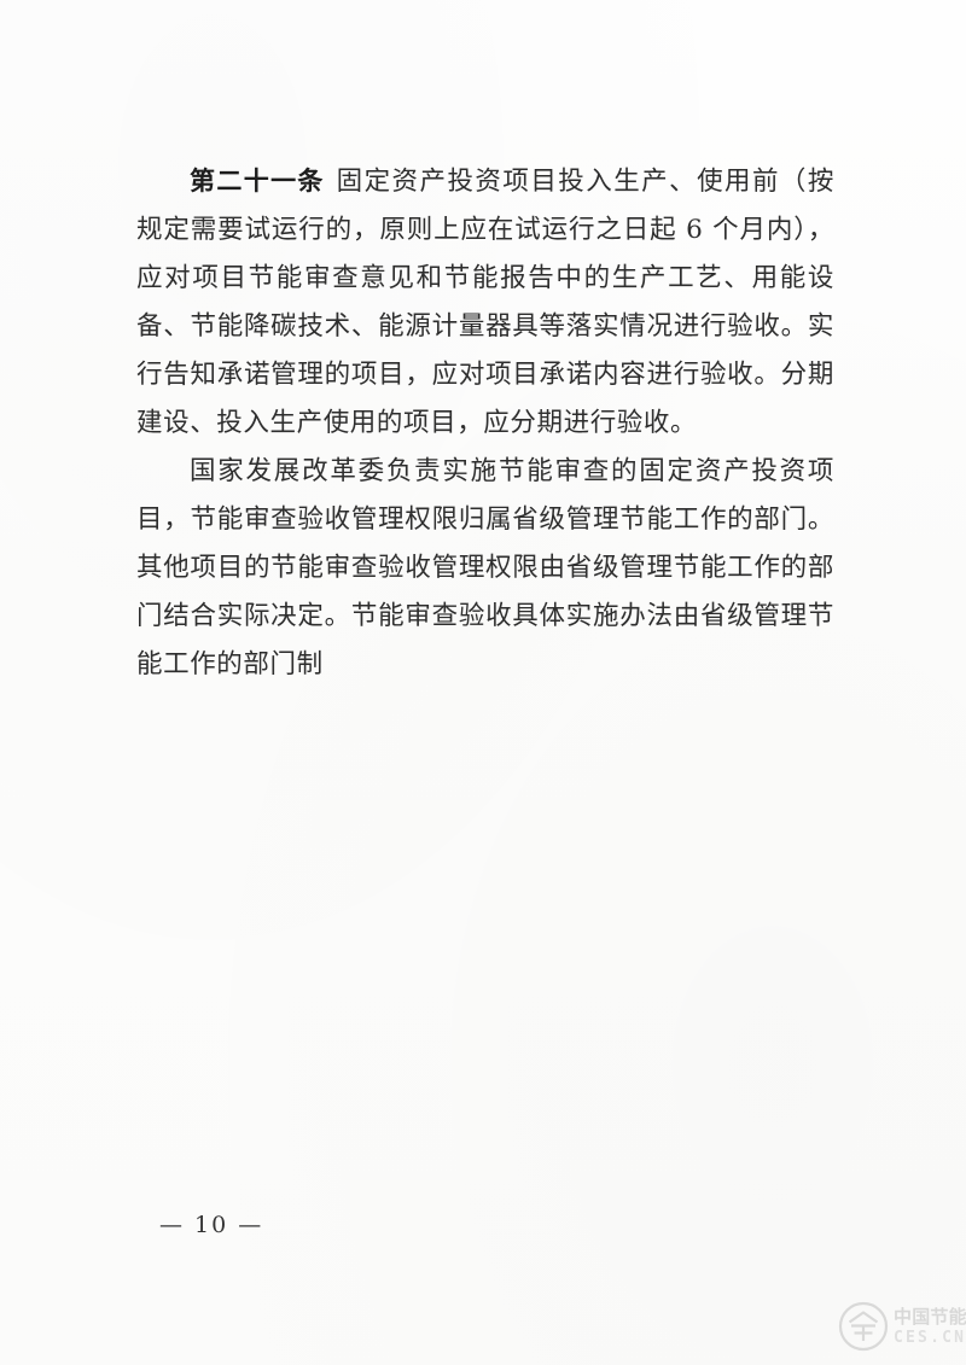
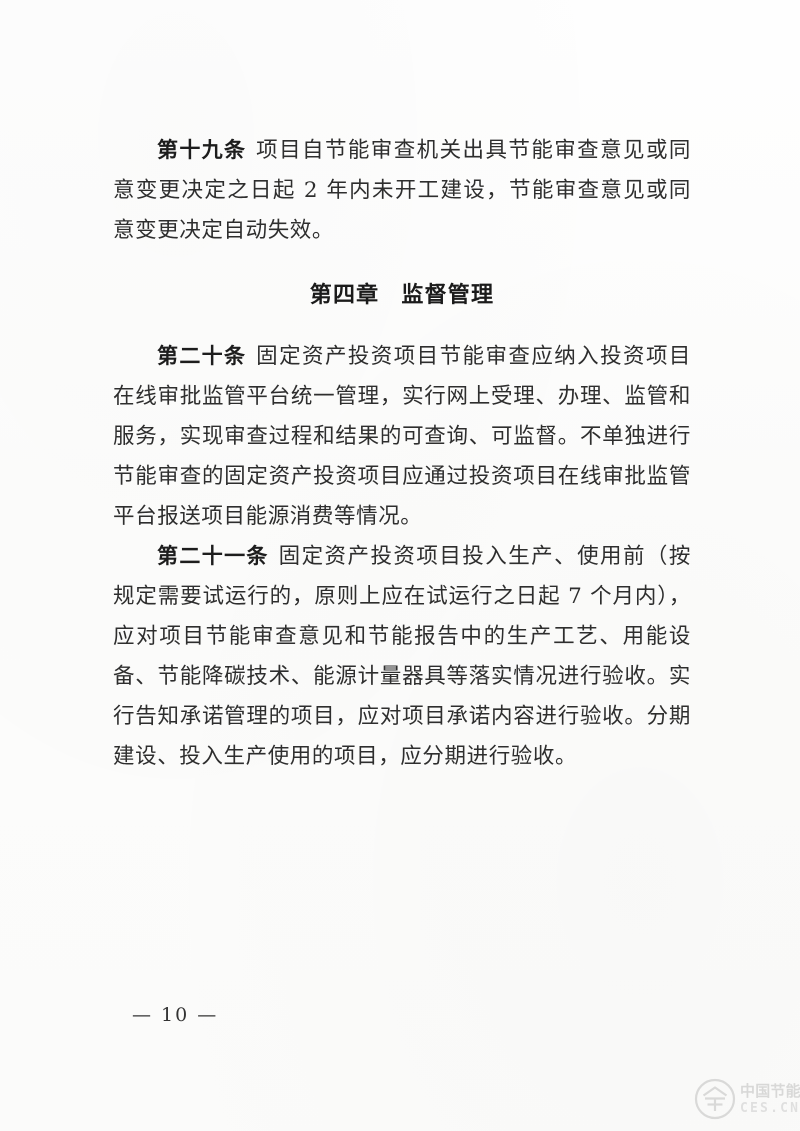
+ 第十九条 项目自节能审查机关出具节能审查意见或同意变更决定之日起 2 年内未开工建设，节能审查意见或同意变更决定自动失效。
+ 第四章 监督管理
+ 第二十条 固定资产投资项目节能审查应纳入投资项目在线审批监管平台统一管理，实行网上受理、办理、监管和服务，实现审查过程和结果的可查询、可监督。不单独进行节能审查的固定资产投资项目应通过投资项目在线审批监管平台报送项目能源消费等情况。
- 第二十一条 固定资产投资项目投入生产、使用前（按规定需要试运行的，原则上应在试运行之日起 6 个月内），应对项目节能审查意见和节能报告中的生产工艺、用能设备、节能降碳技术、能源计量器具等落实情况进行验收。实行告知承诺管理的项目，应对项目承诺内容进行验收。分期建设、投入生产使用的项目，应分期进行验收。
+ 第二十一条 固定资产投资项目投入生产、使用前（按规定需要试运行的，原则上应在试运行之日起 7 个月内），应对项目节能审查意见和节能报告中的生产工艺、用能设备、节能降碳技术、能源计量器具等落实情况进行验收。实行告知承诺管理的项目，应对项目承诺内容进行验收。分期建设、投入生产使用的项目，应分期进行验收。
- 国家发展改革委负责实施节能审查的固定资产投资项目，节能审查验收管理权限归属省级管理节能工作的部门。其他项目的节能审查验收管理权限由省级管理节能工作的部门结合实际决定。节能审查验收具体实施办法由省级管理节能工作的部门制
  — 10 —
  中国节能
  CES.CN
